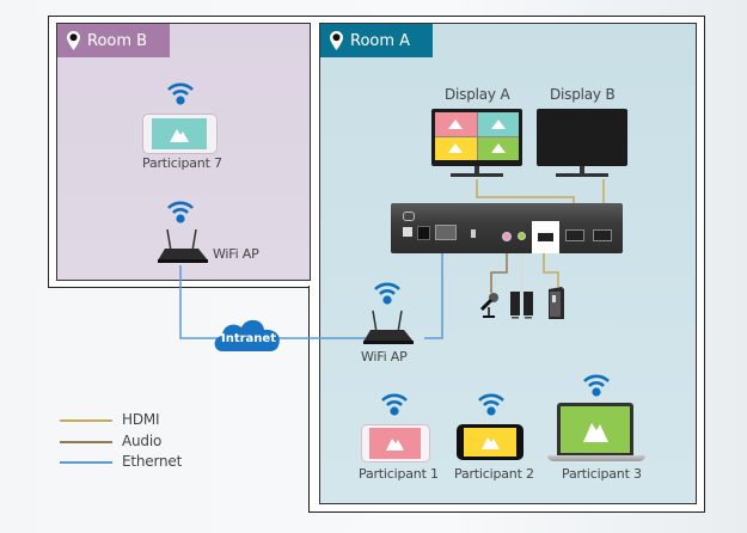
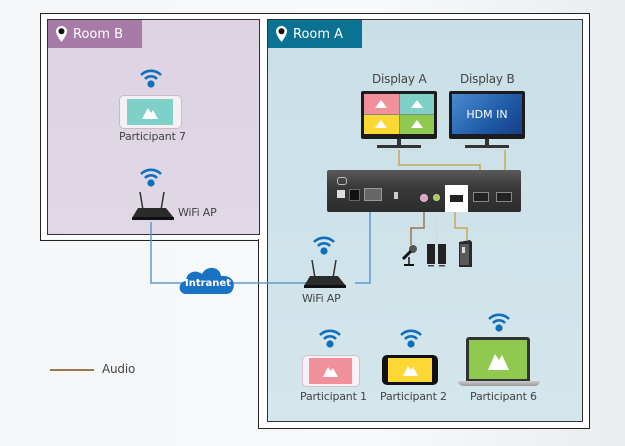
  Room B
  Room A
  Participant 7
  WiFi AP
  Intranet
  WiFi AP
  Display A
  Display B
+ HDM IN
  Participant 1
  Participant 2
- Participant 3
+ Participant 6
- HDMI
  Audio
- Ethernet
